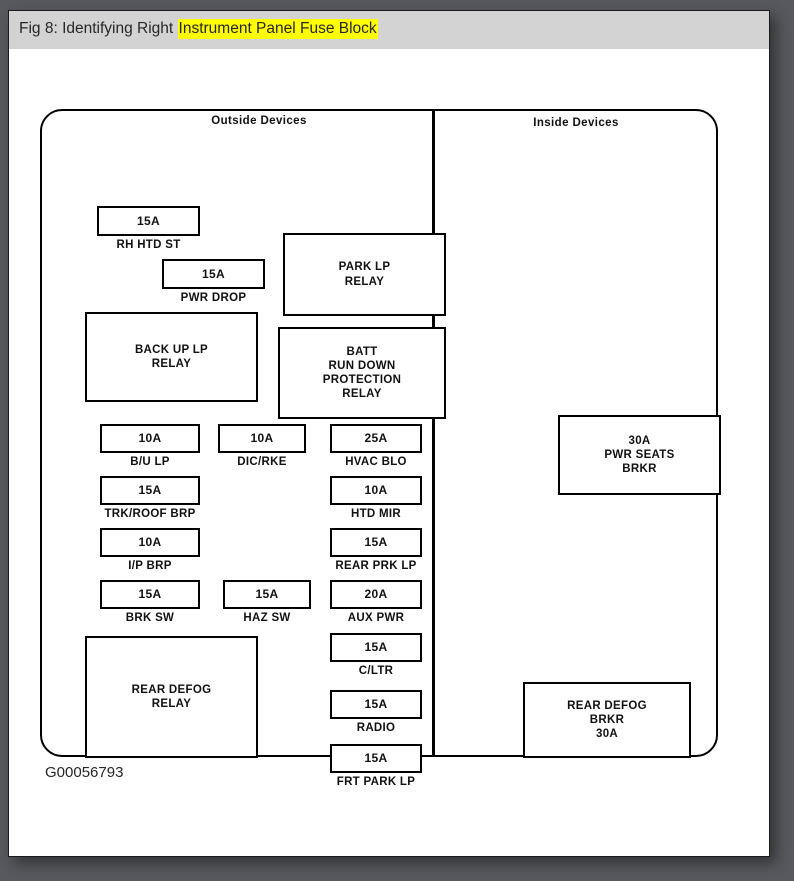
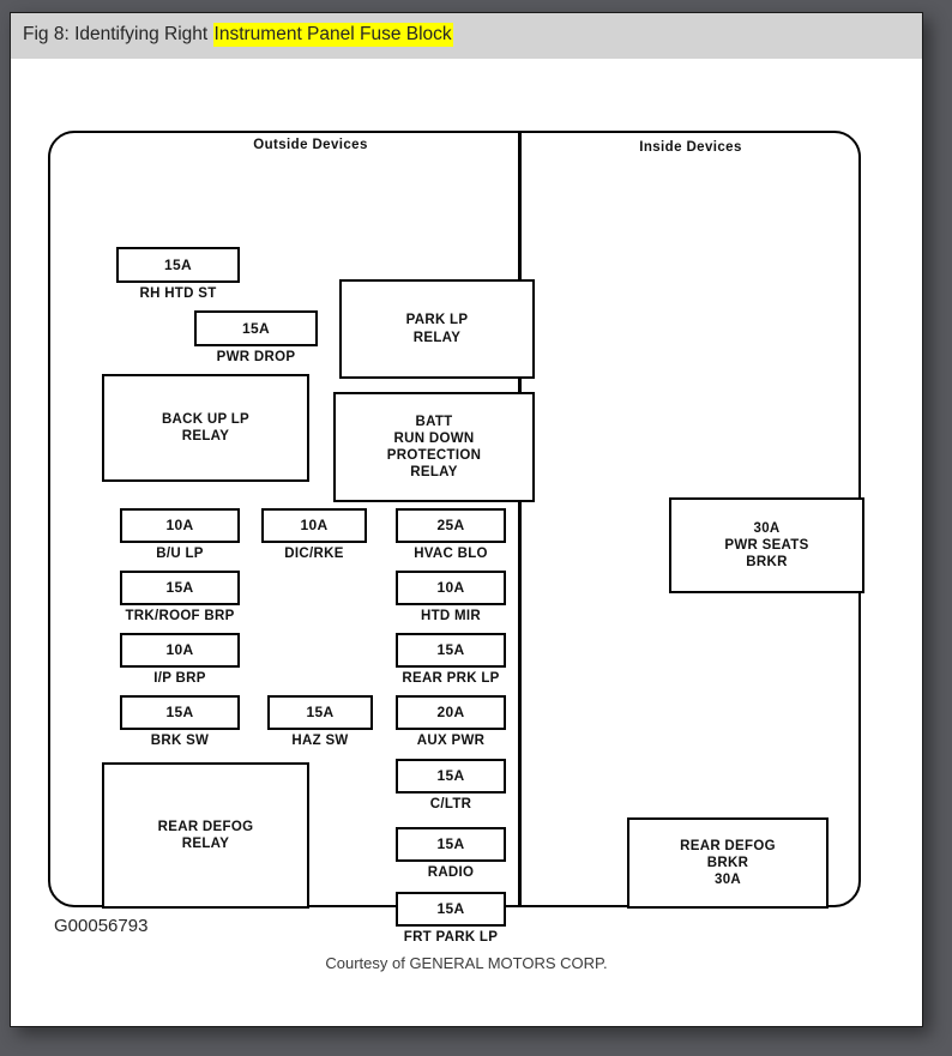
  Fig 8: Identifying Right Instrument Panel Fuse Block
  Outside Devices
  Inside Devices
  15A
  RH HTD ST
  15A
  PWR DROP
  BACK UP LP
  RELAY
  10A
  B/U LP
  15A
  TRK/ROOF BRP
  10A
  I/P BRP
  15A
  BRK SW
  REAR DEFOG
  RELAY
  10A
  DIC/RKE
  15A
  HAZ SW
  PARK LP
  RELAY
  BATT
  RUN DOWN
  PROTECTION
  RELAY
  25A
  HVAC BLO
  10A
  HTD MIR
  15A
  REAR PRK LP
  20A
  AUX PWR
  15A
  C/LTR
  15A
  RADIO
  15A
  FRT PARK LP
  30A
  PWR SEATS
  BRKR
  REAR DEFOG
  BRKR
  30A
  G00056793
+ Courtesy of GENERAL MOTORS CORP.
